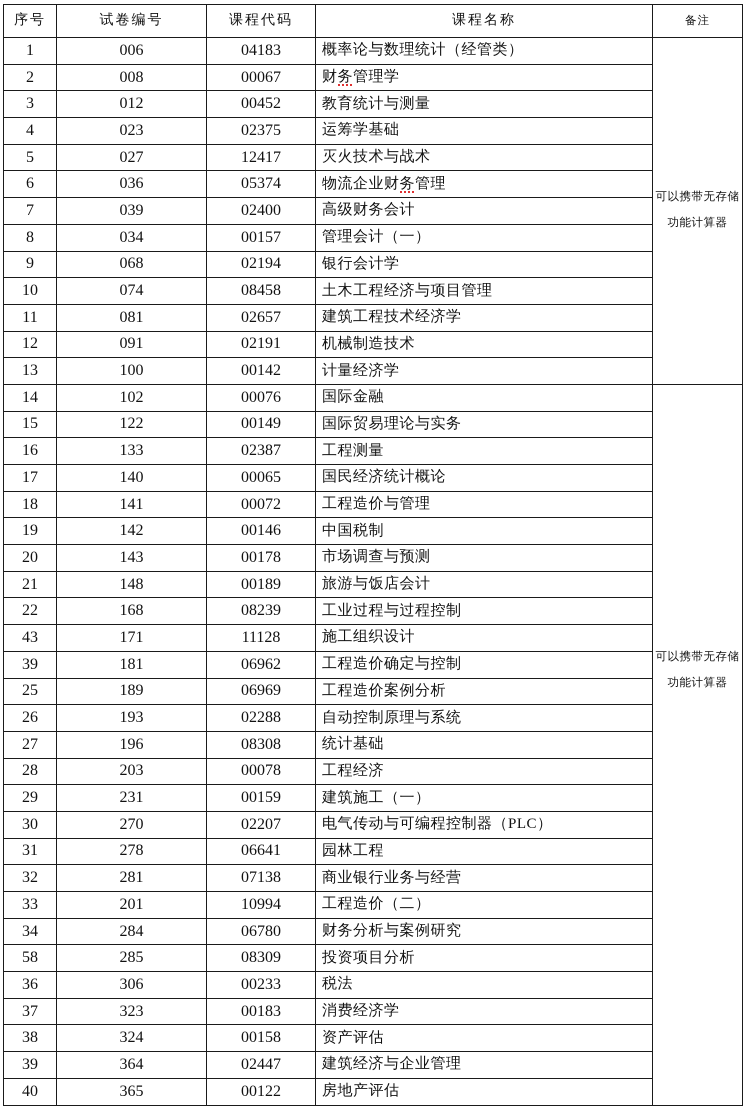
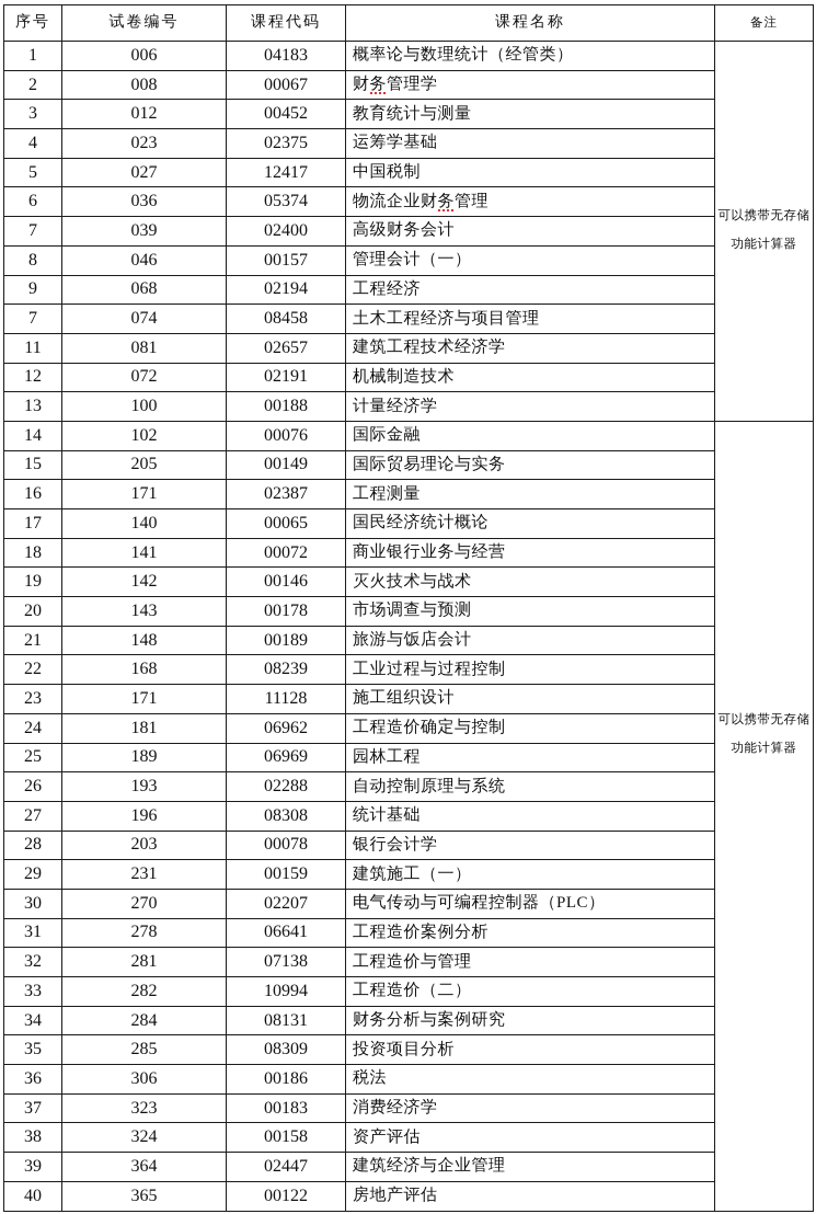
  序号	试卷编号	课程代码	课程名称	备注
  1	006	04183	概率论与数理统计（经管类）	可以携带无存储功能计算器
  2	008	00067	财务管理学
  3	012	00452	教育统计与测量
  4	023	02375	运筹学基础
- 5	027	12417	灭火技术与战术
+ 5	027	12417	中国税制
  6	036	05374	物流企业财务管理
  7	039	02400	高级财务会计
- 8	034	00157	管理会计（一）
+ 8	046	00157	管理会计（一）
- 9	068	02194	银行会计学
+ 9	068	02194	工程经济
- 10	074	08458	土木工程经济与项目管理
+ 7	074	08458	土木工程经济与项目管理
  11	081	02657	建筑工程技术经济学
- 12	091	02191	机械制造技术
+ 12	072	02191	机械制造技术
- 13	100	00142	计量经济学
+ 13	100	00188	计量经济学
  14	102	00076	国际金融	可以携带无存储功能计算器
- 15	122	00149	国际贸易理论与实务
+ 15	205	00149	国际贸易理论与实务
- 16	133	02387	工程测量
+ 16	171	02387	工程测量
  17	140	00065	国民经济统计概论
- 18	141	00072	工程造价与管理
+ 18	141	00072	商业银行业务与经营
- 19	142	00146	中国税制
+ 19	142	00146	灭火技术与战术
  20	143	00178	市场调查与预测
  21	148	00189	旅游与饭店会计
  22	168	08239	工业过程与过程控制
- 43	171	11128	施工组织设计
+ 23	171	11128	施工组织设计
- 39	181	06962	工程造价确定与控制
+ 24	181	06962	工程造价确定与控制
- 25	189	06969	工程造价案例分析
+ 25	189	06969	园林工程
  26	193	02288	自动控制原理与系统
  27	196	08308	统计基础
- 28	203	00078	工程经济
+ 28	203	00078	银行会计学
  29	231	00159	建筑施工（一）
  30	270	02207	电气传动与可编程控制器（PLC）
- 31	278	06641	园林工程
+ 31	278	06641	工程造价案例分析
- 32	281	07138	商业银行业务与经营
+ 32	281	07138	工程造价与管理
- 33	201	10994	工程造价（二）
+ 33	282	10994	工程造价（二）
- 34	284	06780	财务分析与案例研究
+ 34	284	08131	财务分析与案例研究
- 58	285	08309	投资项目分析
+ 35	285	08309	投资项目分析
- 36	306	00233	税法
+ 36	306	00186	税法
  37	323	00183	消费经济学
  38	324	00158	资产评估
  39	364	02447	建筑经济与企业管理
  40	365	00122	房地产评估
